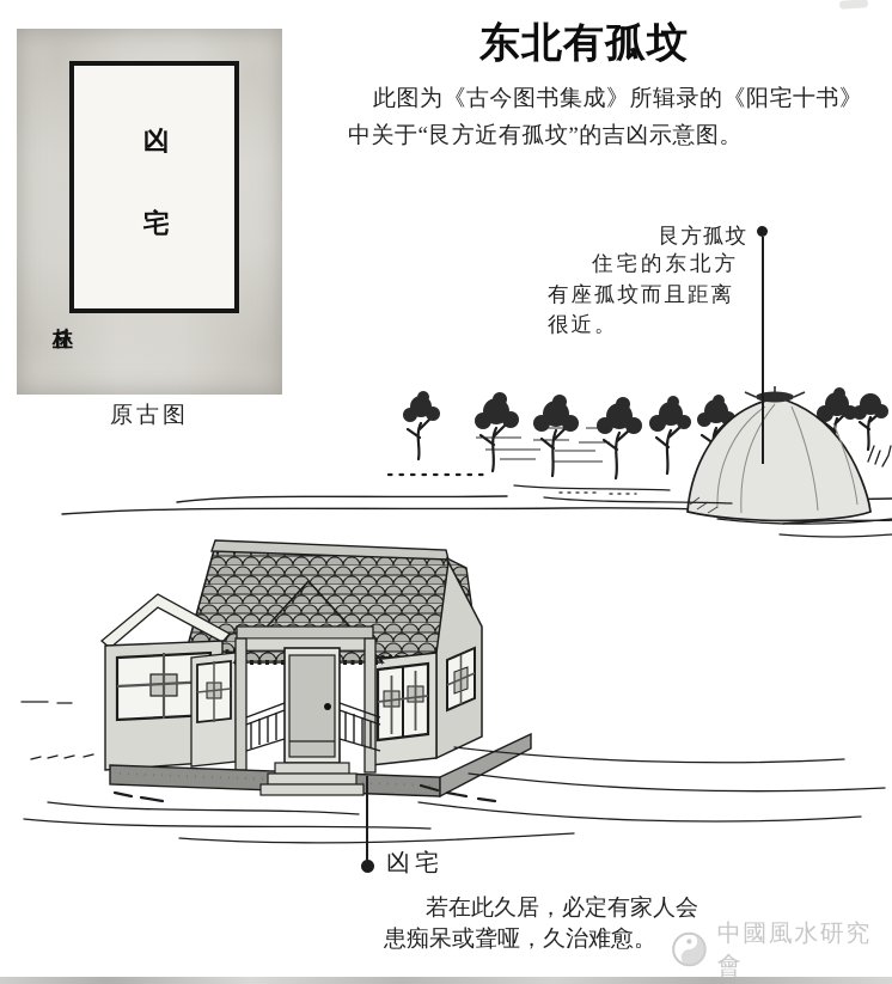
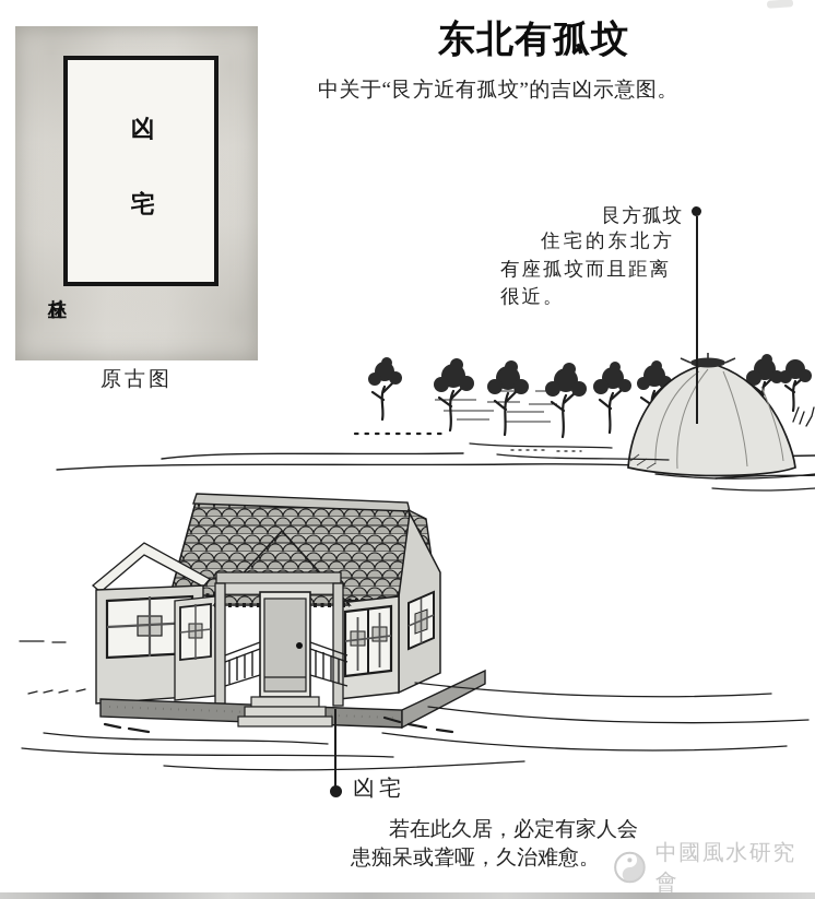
  凶
  宅
  原古图
  东北有孤坟
- 此图为《古今图书集成》所辑录的《阳宅十书》
  中关于“艮方近有孤坟”的吉凶示意图。
  艮方孤坟
  住宅的东北方
  有座孤坟而且距离
  很近。
  凶宅
  若在此久居，必定有家人会
  患痴呆或聋哑，久治难愈。
  中國風水研究會
